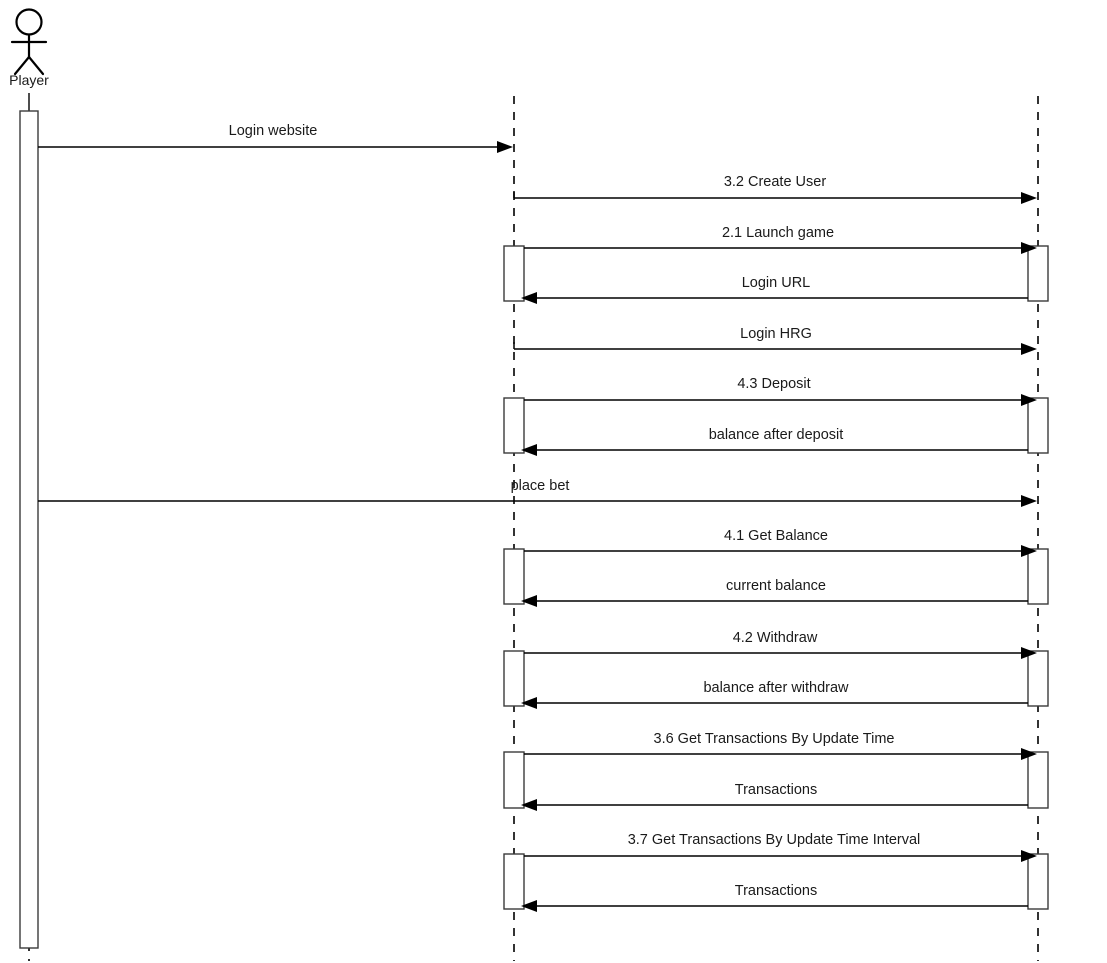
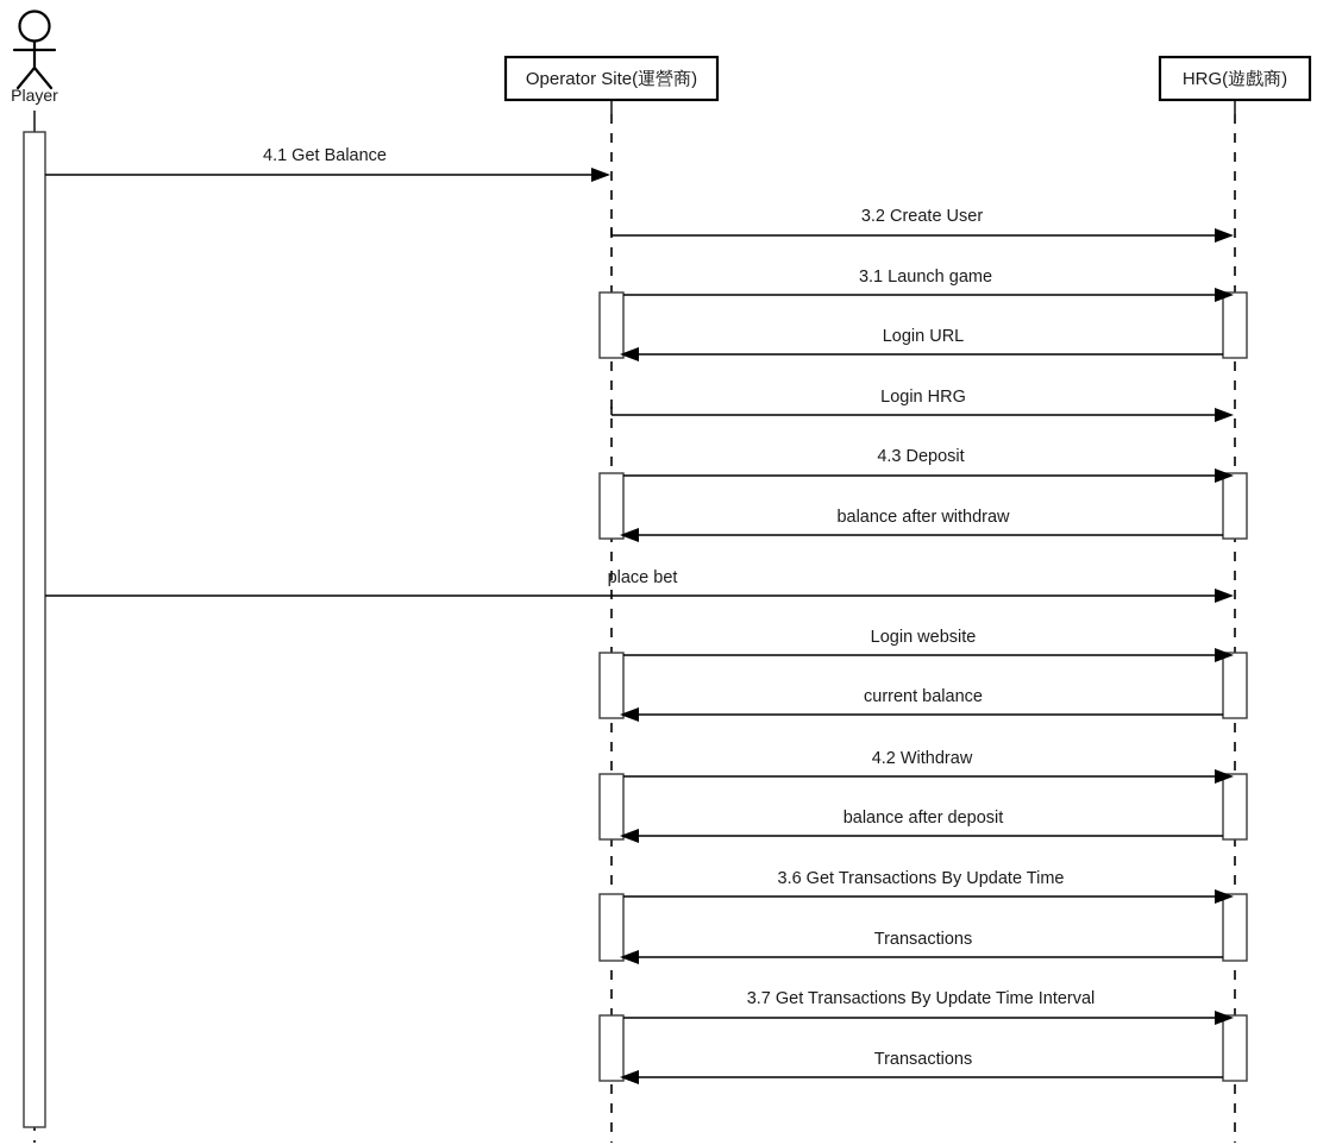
  Player
+ Operator Site(運營商)
+ HRG(遊戲商)
- Login website
+ 4.1 Get Balance
  3.2 Create User
- 2.1 Launch game
+ 3.1 Launch game
  Login URL
  Login HRG
  4.3 Deposit
- balance after deposit
+ balance after withdraw
  place bet
- 4.1 Get Balance
+ Login website
  current balance
  4.2 Withdraw
- balance after withdraw
+ balance after deposit
  3.6 Get Transactions By Update Time
  Transactions
  3.7 Get Transactions By Update Time Interval
  Transactions
